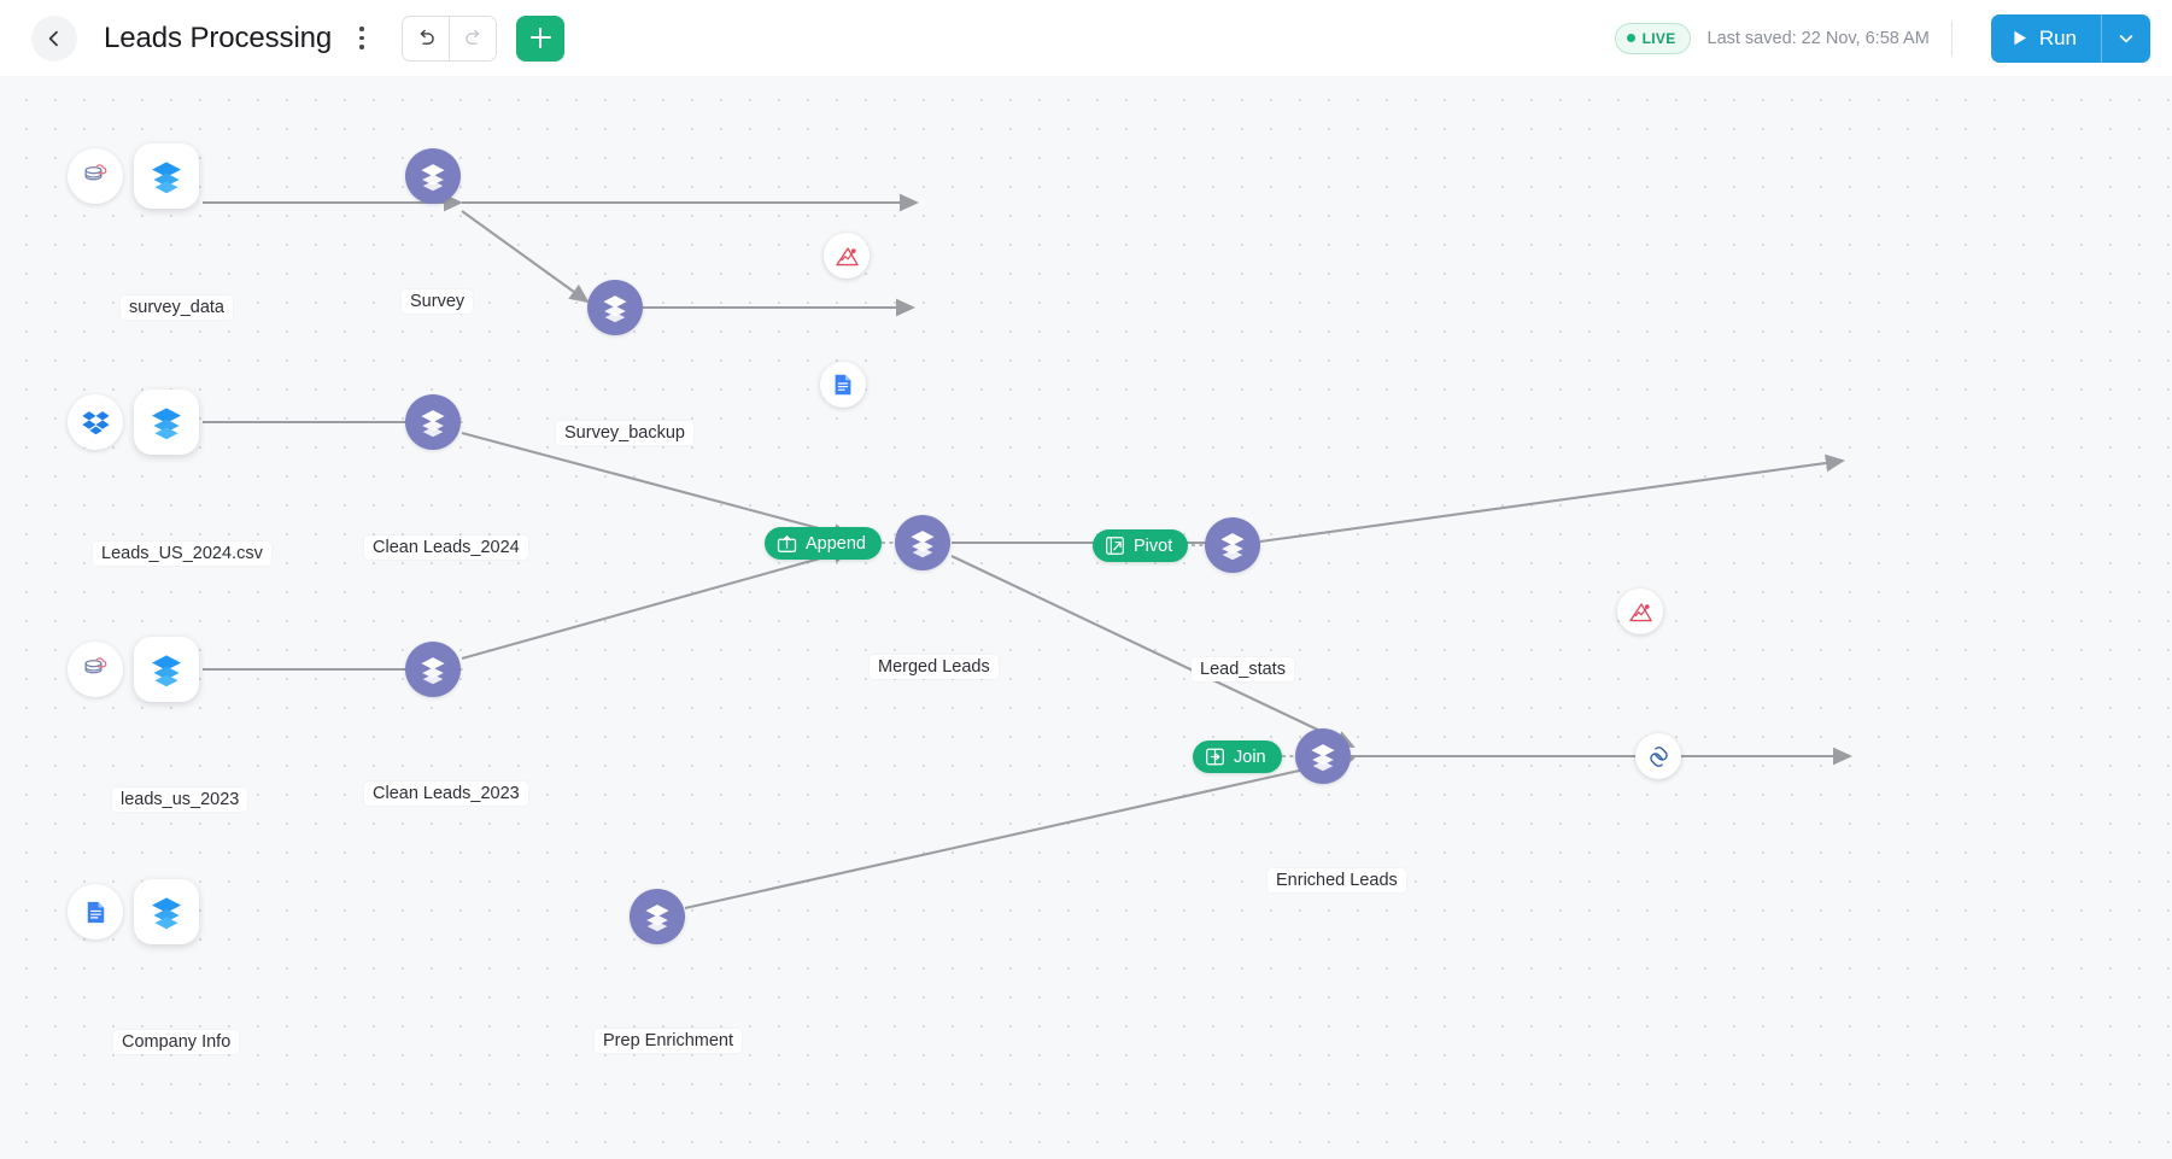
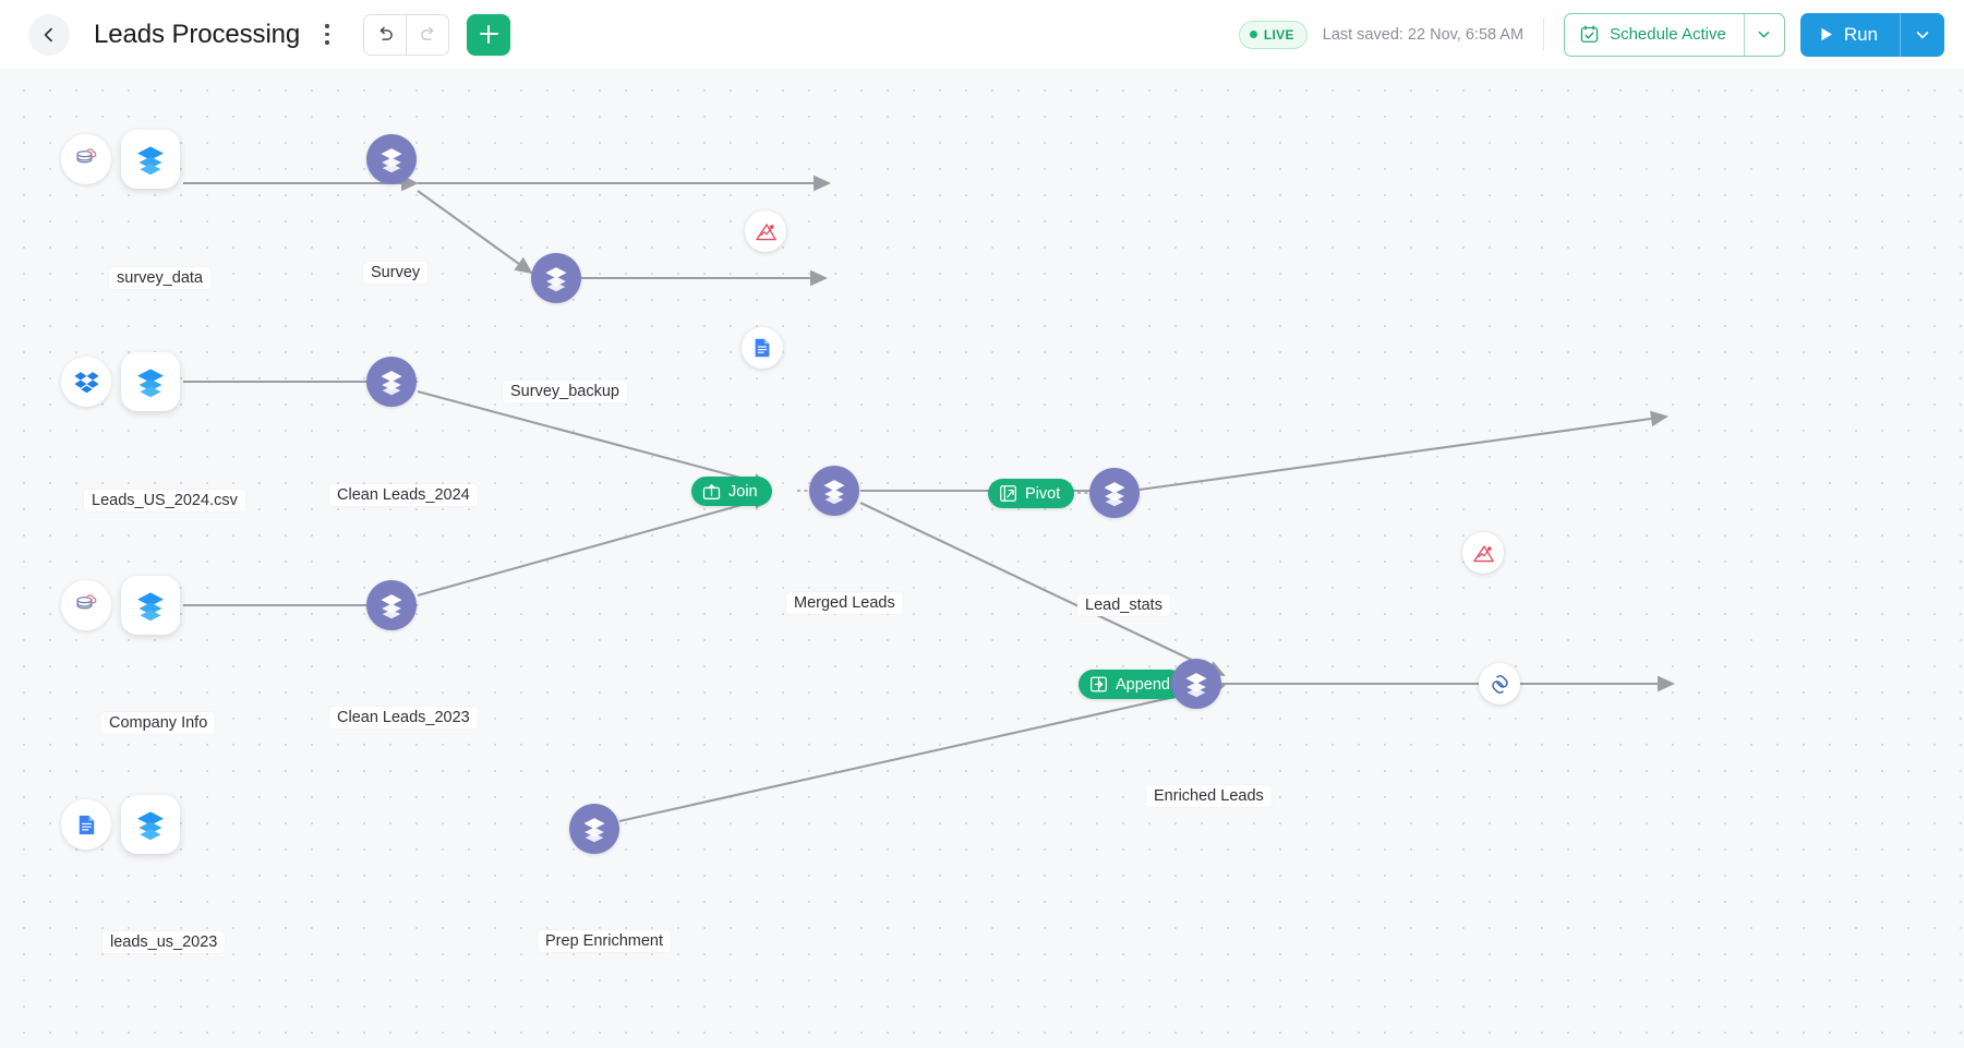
  Leads Processing
  LIVE
  Last saved: 22 Nov, 6:58 AM
+ Schedule Active
  Run
  survey_data
  Survey
  Survey_backup
  Leads_US_2024.csv
  Clean Leads_2024
- Append
+ Join
  Merged Leads
  Pivot
  Lead_stats
- leads_us_2023
+ Company Info
  Clean Leads_2023
- Join
+ Append
  Enriched Leads
- Company Info
+ leads_us_2023
  Prep Enrichment
